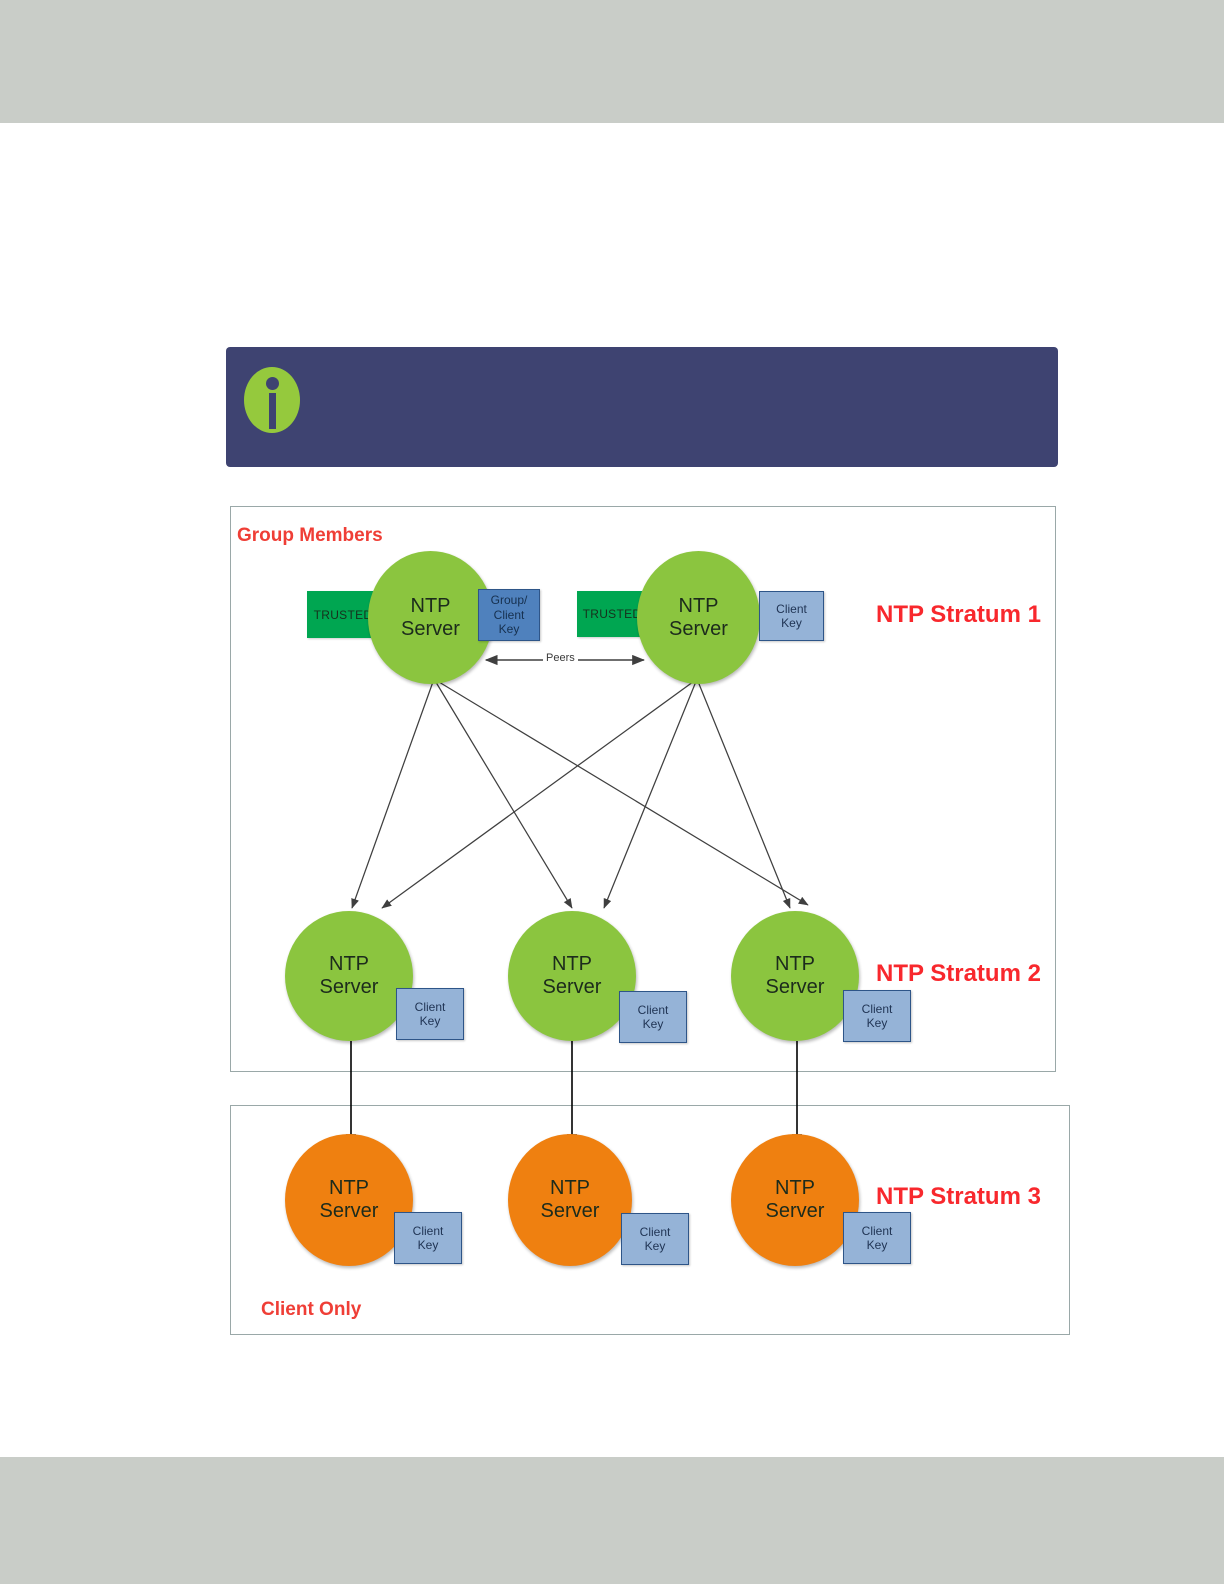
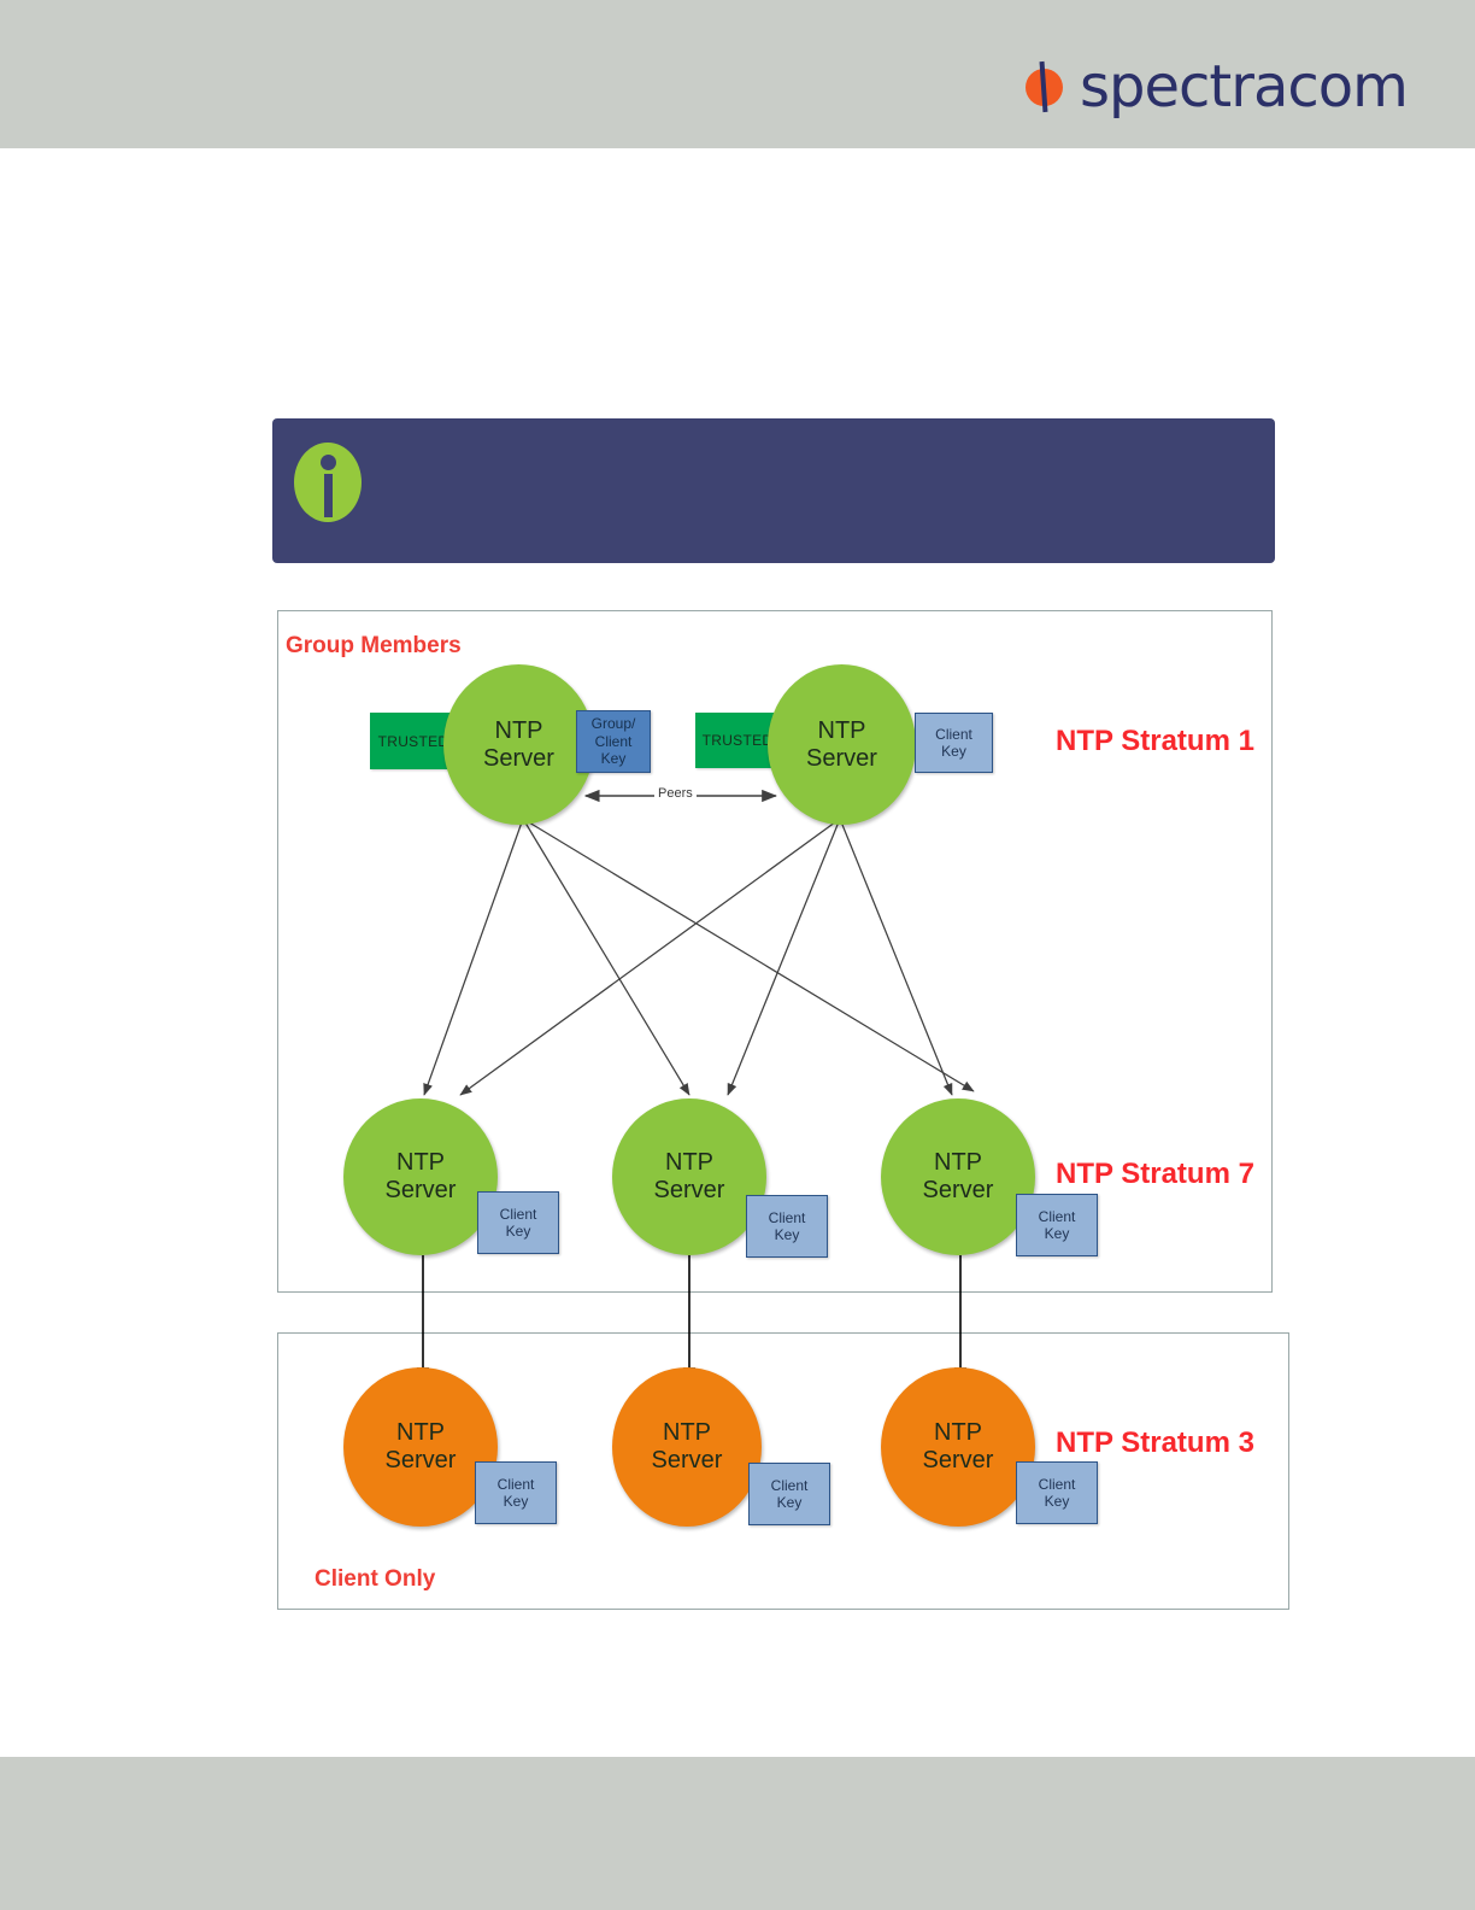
+ spectracom
  Group Members
  Client Only
  NTP Stratum 1
- NTP Stratum 2
+ NTP Stratum 7
  NTP Stratum 3
  TRUSTE
  TRUSTE
  NTP
  Server
  NTP
  Server
  Group/
  Client
  Key
  Client
  Key
  Peers
  NTP
  Server
  NTP
  Server
  NTP
  Server
  Client
  Key
  Client
  Key
  Client
  Key
  NTP
  Server
  NTP
  Server
  NTP
  Server
  Client
  Key
  Client
  Key
  Client
  Key
